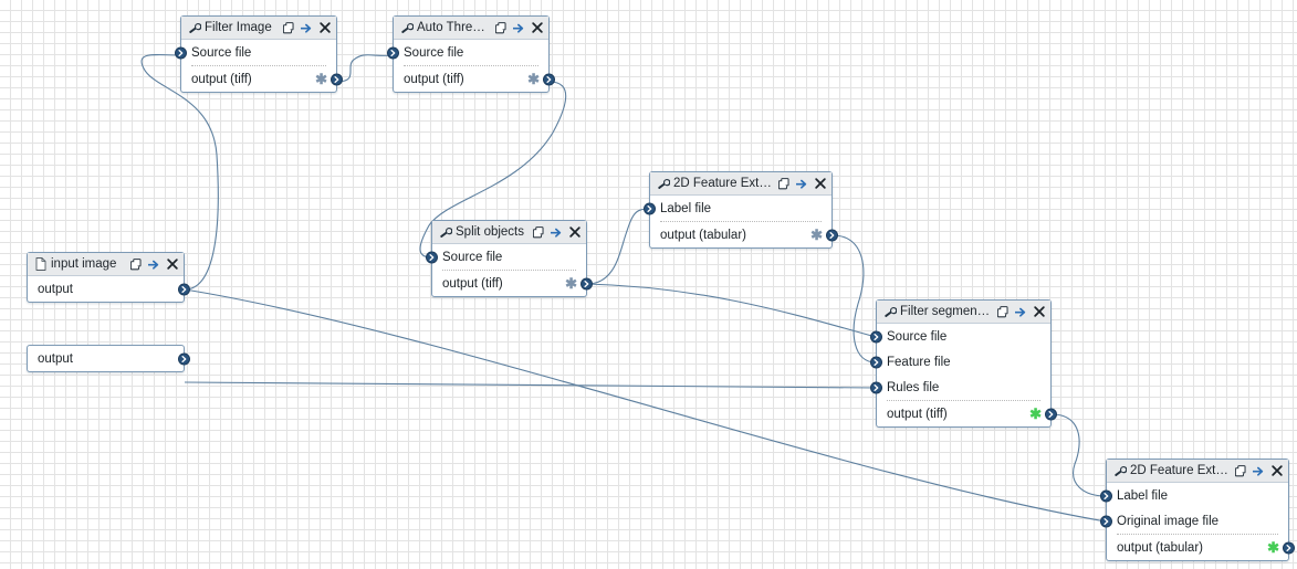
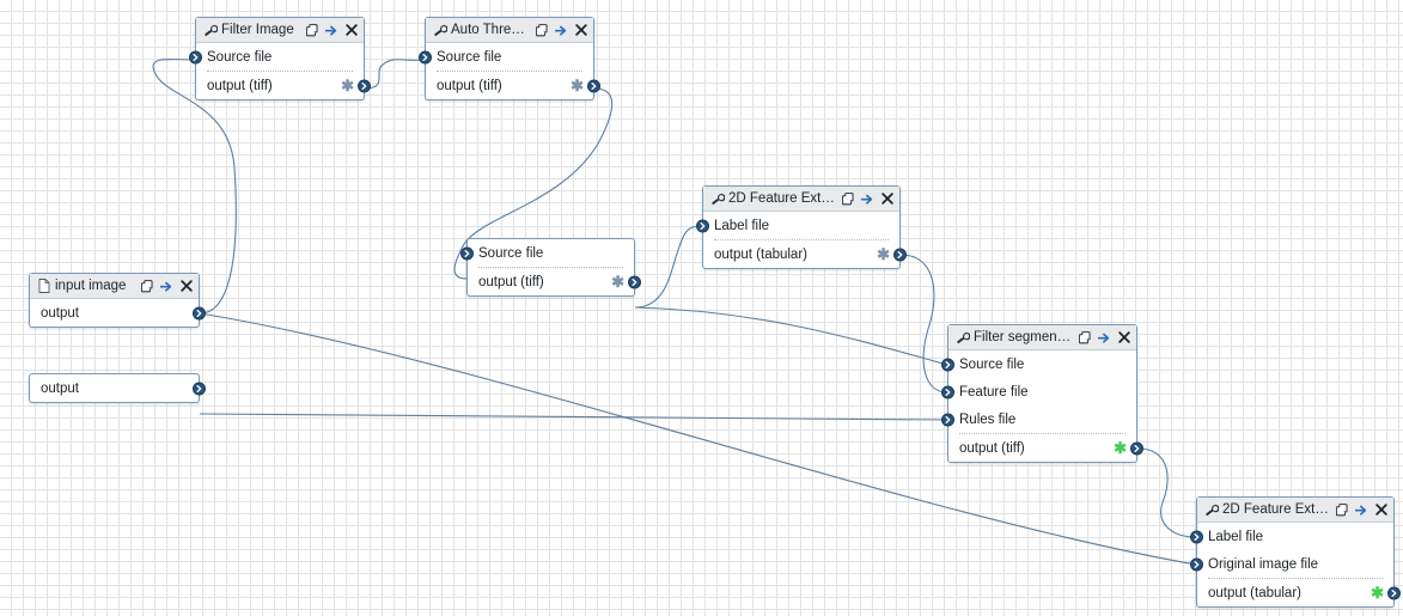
  Filter Image
  Source file
  output (tiff)
  ✱
  Auto Threshol
  Source file
  output (tiff)
  ✱
  2D Feature Extrac
  Label file
  output (tabular)
  ✱
- Split objects
  Source file
  output (tiff)
  ✱
  input image
  output
  output
  Filter segmentati
  Source file
  Feature file
  Rules file
  output (tiff)
  ✱
  2D Feature Extrac
  Label file
  Original image file
  output (tabular)
  ✱
